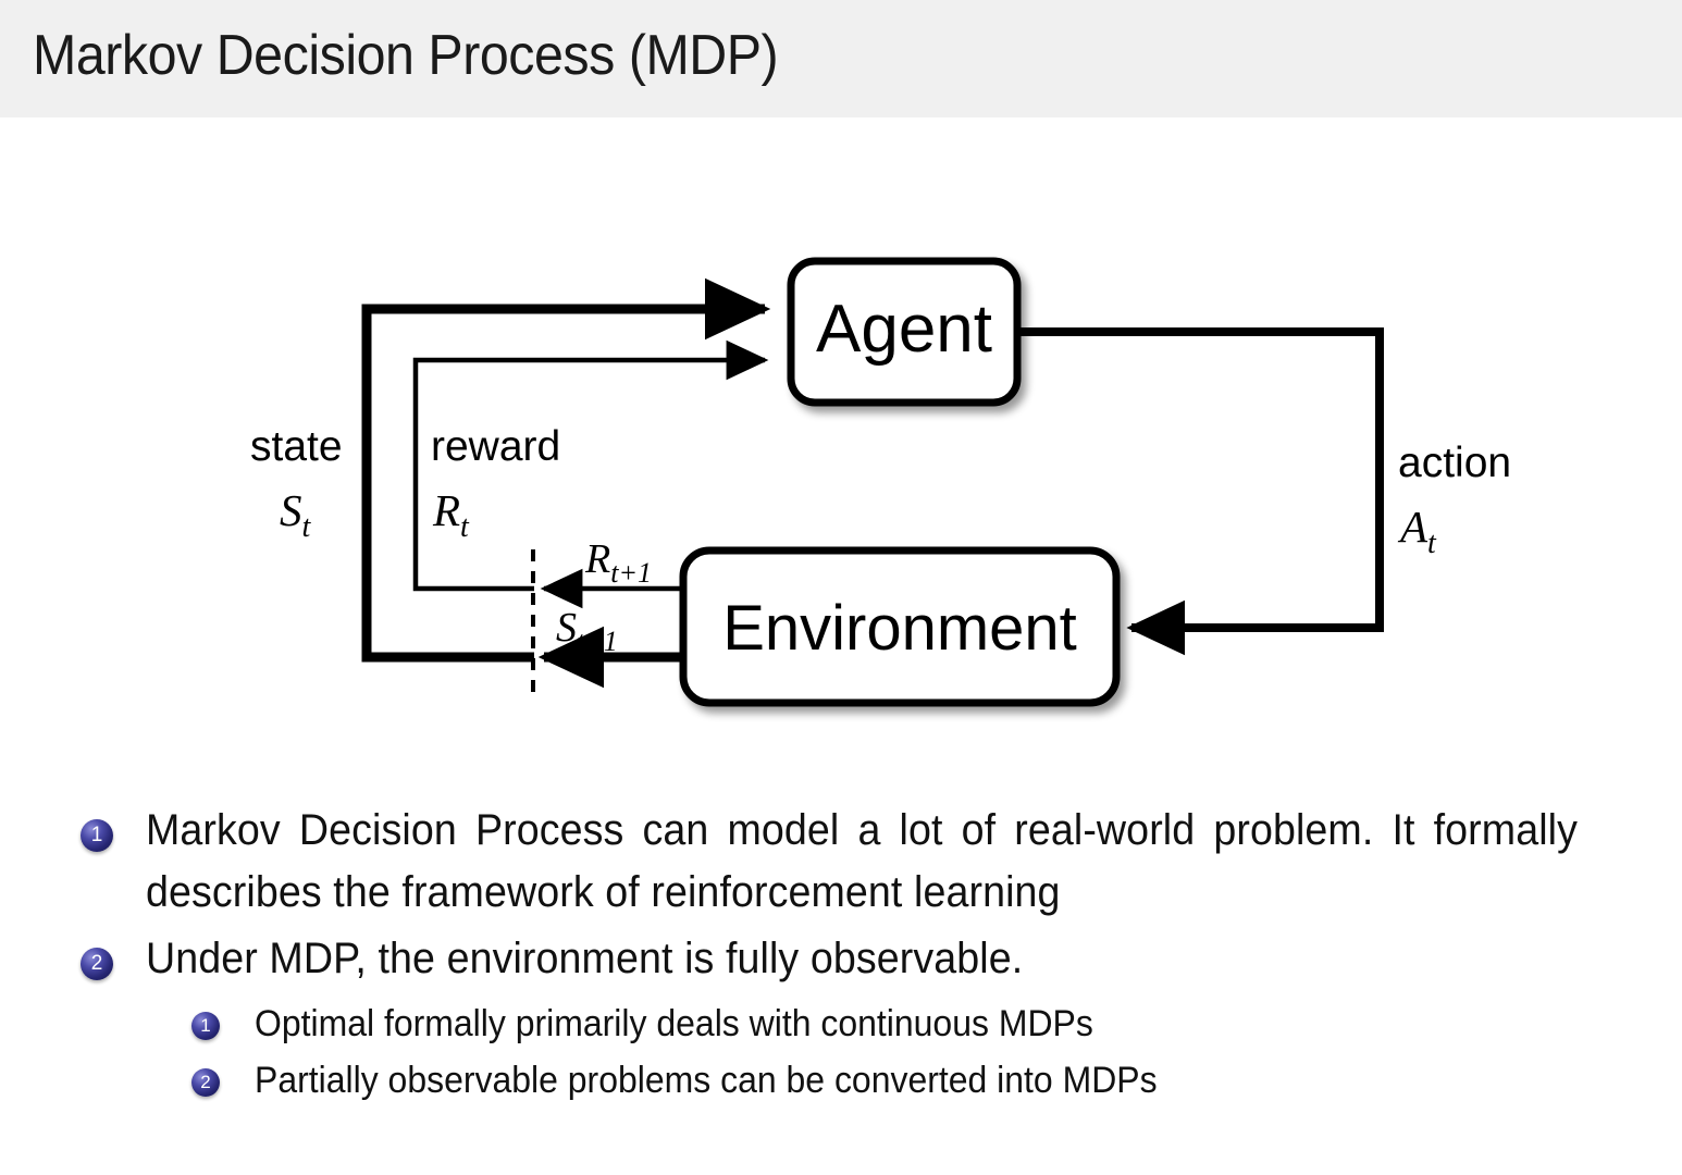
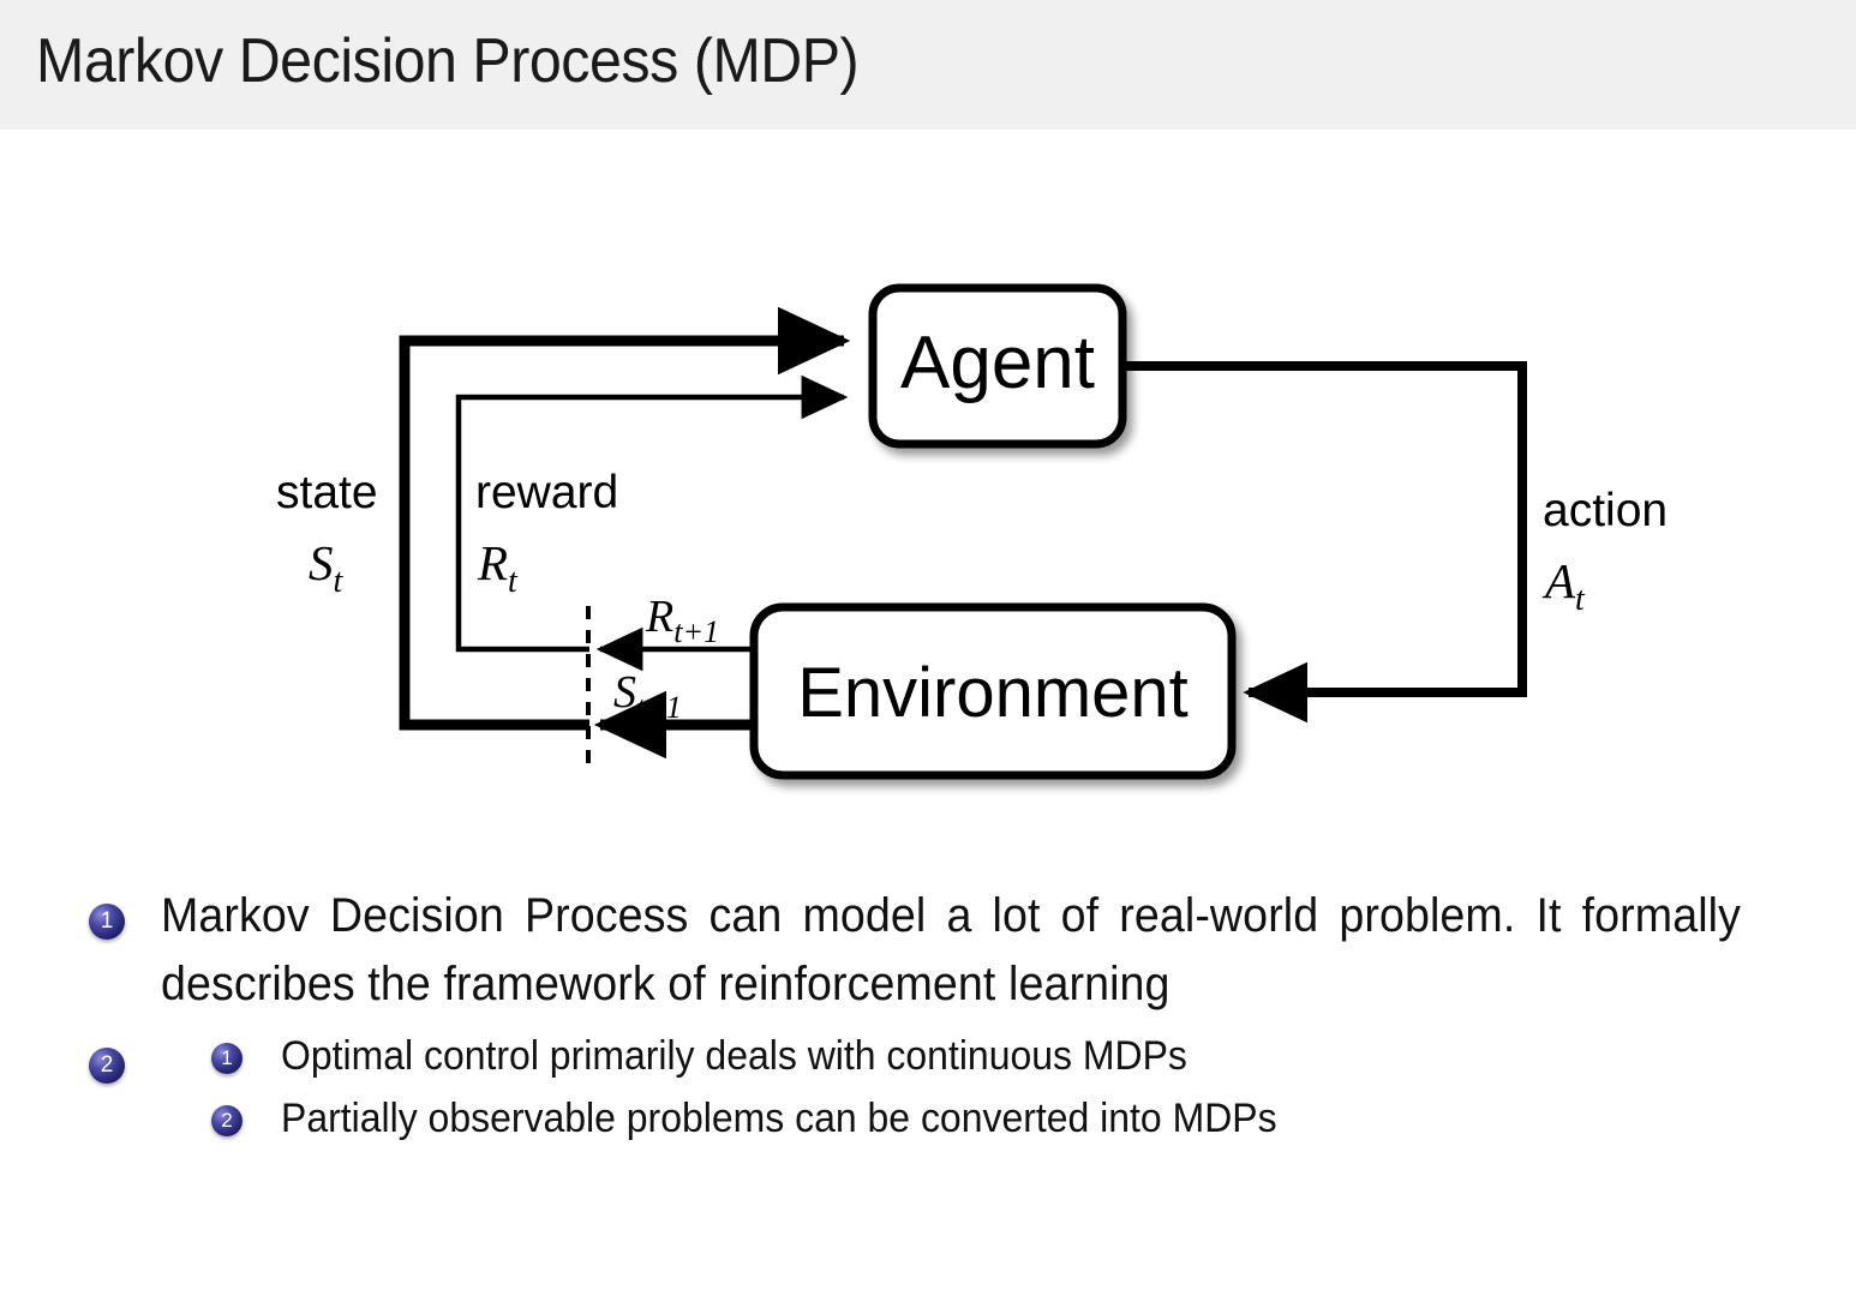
  Markov Decision Process (MDP)
  Agent
  Environment
  state
  St
  reward
  Rt
  action
  At
  Rt+1
  St+1
  1
  Markov Decision Process can model a lot of real-world problem. It formally describes the framework of reinforcement learning
  2
- Under MDP, the environment is fully observable.
  1
- Optimal formally primarily deals with continuous MDPs
+ Optimal control primarily deals with continuous MDPs
  2
  Partially observable problems can be converted into MDPs
